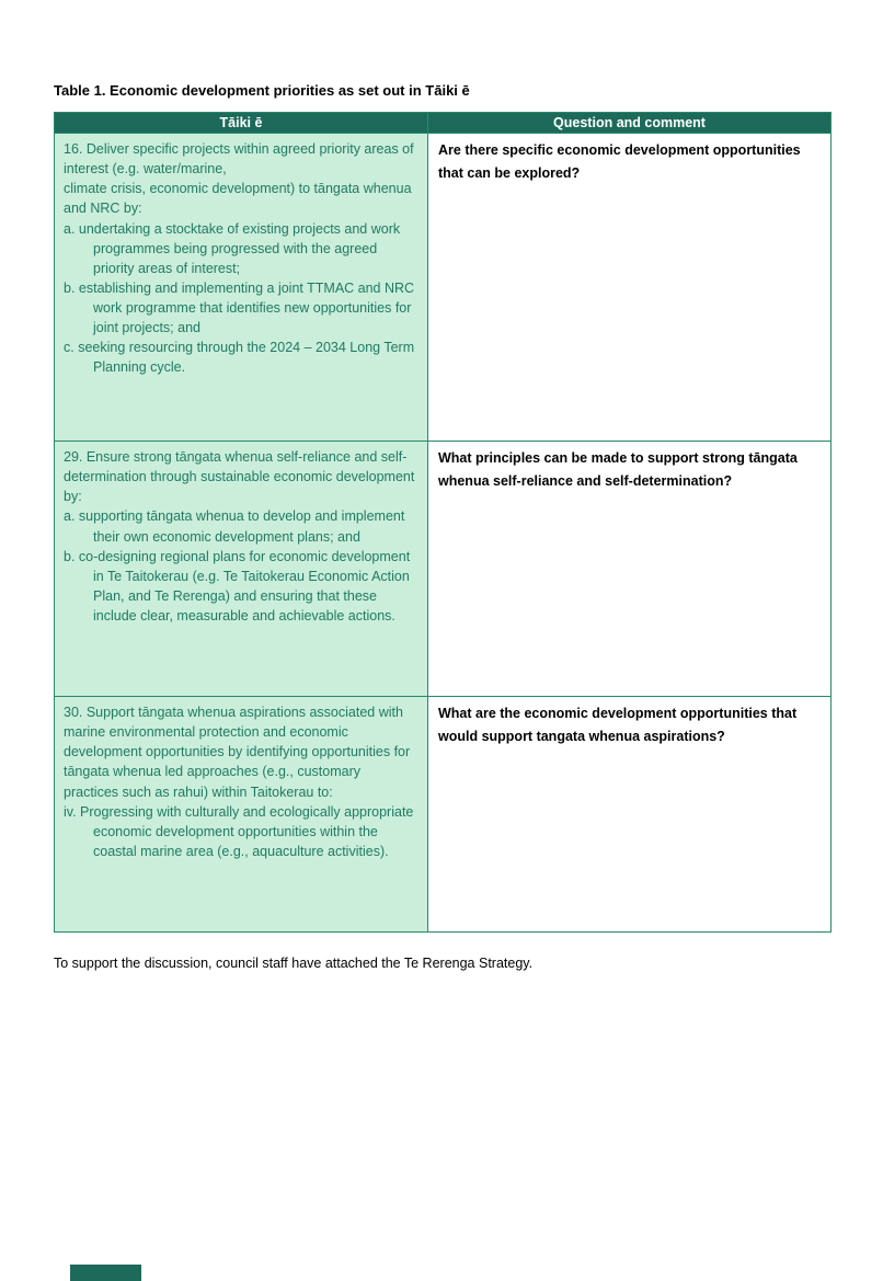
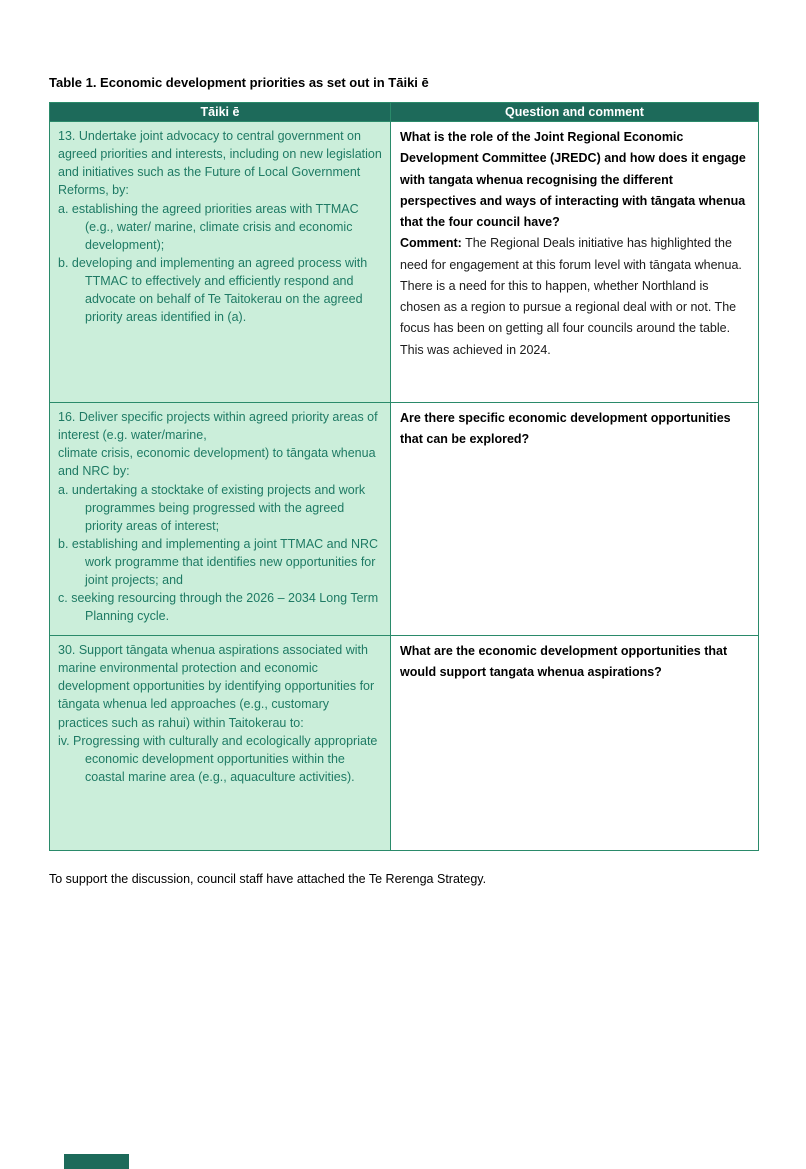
  Table 1. Economic development priorities as set out in Tāiki ē
  Tāiki ē	Question and comment
+ 13. Undertake joint advocacy to central government on agreed priorities and interests, including on new legislation and initiatives such as the Future of Local Government Reforms, by:a. establishing the agreed priorities areas with TTMAC (e.g., water/ marine, climate crisis and economic development);b. developing and implementing an agreed process with TTMAC to effectively and efficiently respond and advocate on behalf of Te Taitokerau on the agreed priority areas identified in (a).	What is the role of the Joint Regional Economic Development Committee (JREDC) and how does it engage with tangata whenua recognising the different perspectives and ways of interacting with tāngata whenua that the four council have?Comment: The Regional Deals initiative has highlighted the need for engagement at this forum level with tāngata whenua. There is a need for this to happen, whether Northland is chosen as a region to pursue a regional deal with or not. The focus has been on getting all four councils around the table. This was achieved in 2024.
- 16. Deliver specific projects within agreed priority areas of interest (e.g. water/marine,climate crisis, economic development) to tāngata whenua and NRC by:a. undertaking a stocktake of existing projects and work programmes being progressed with the agreed priority areas of interest;b. establishing and implementing a joint TTMAC and NRC work programme that identifies new opportunities for joint projects; andc. seeking resourcing through the 2024 – 2034 Long Term Planning cycle.	Are there specific economic development opportunities that can be explored?
+ 16. Deliver specific projects within agreed priority areas of interest (e.g. water/marine,climate crisis, economic development) to tāngata whenua and NRC by:a. undertaking a stocktake of existing projects and work programmes being progressed with the agreed priority areas of interest;b. establishing and implementing a joint TTMAC and NRC work programme that identifies new opportunities for joint projects; andc. seeking resourcing through the 2026 – 2034 Long Term Planning cycle.	Are there specific economic development opportunities that can be explored?
- 29. Ensure strong tāngata whenua self-reliance and self-determination through sustainable economic development by:a. supporting tāngata whenua to develop and implement their own economic development plans; andb. co-designing regional plans for economic development in Te Taitokerau (e.g. Te Taitokerau Economic Action Plan, and Te Rerenga) and ensuring that these include clear, measurable and achievable actions.	What principles can be made to support strong tāngata whenua self-reliance and self-determination?
  30. Support tāngata whenua aspirations associated with marine environmental protection and economic development opportunities by identifying opportunities for tāngata whenua led approaches (e.g., customary practices such as rahui) within Taitokerau to:iv. Progressing with culturally and ecologically appropriate economic development opportunities within the coastal marine area (e.g., aquaculture activities).	What are the economic development opportunities that would support tangata whenua aspirations?
  To support the discussion, council staff have attached the Te Rerenga Strategy.
